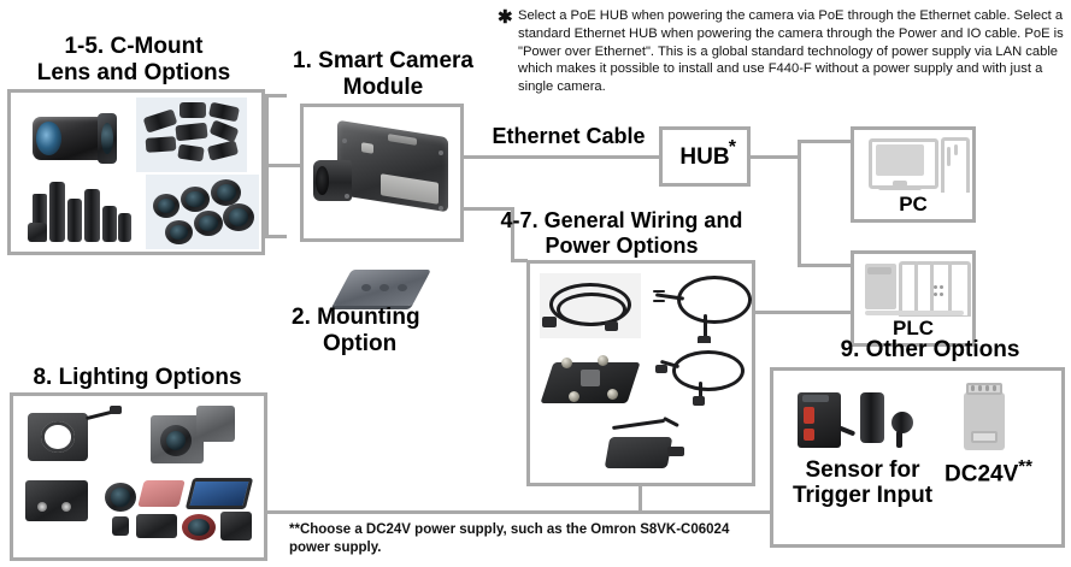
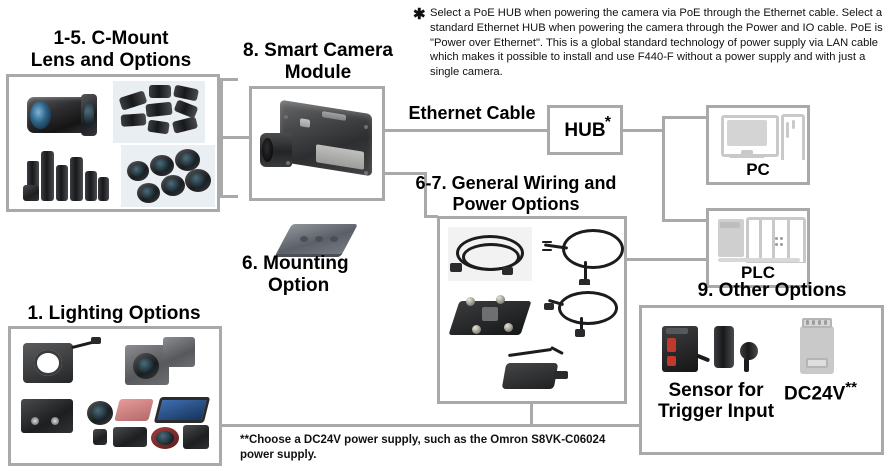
  ✱
  Select a PoE HUB when powering the camera via PoE through the Ethernet cable. Select a standard Ethernet HUB when powering the camera through the Power and IO cable. PoE is "Power over Ethernet". This is a global standard technology of power supply via LAN cable which makes it possible to install and use F440-F without a power supply and with just a single camera.
  1-5. C-Mount
  Lens and Options
- 1. Smart Camera
+ 8. Smart Camera
  Module
- 2. Mounting
+ 6. Mounting
  Option
  Ethernet Cable
  HUB
  *
  PC
  PLC
- 4-7. General Wiring and
+ 6-7. General Wiring and
  Power Options
- 8. Lighting Options
+ 1. Lighting Options
  9. Other Options
  Sensor for
  Trigger Input
  DC24V**
  **Choose a DC24V power supply, such as the Omron S8VK-C06024 power supply.
